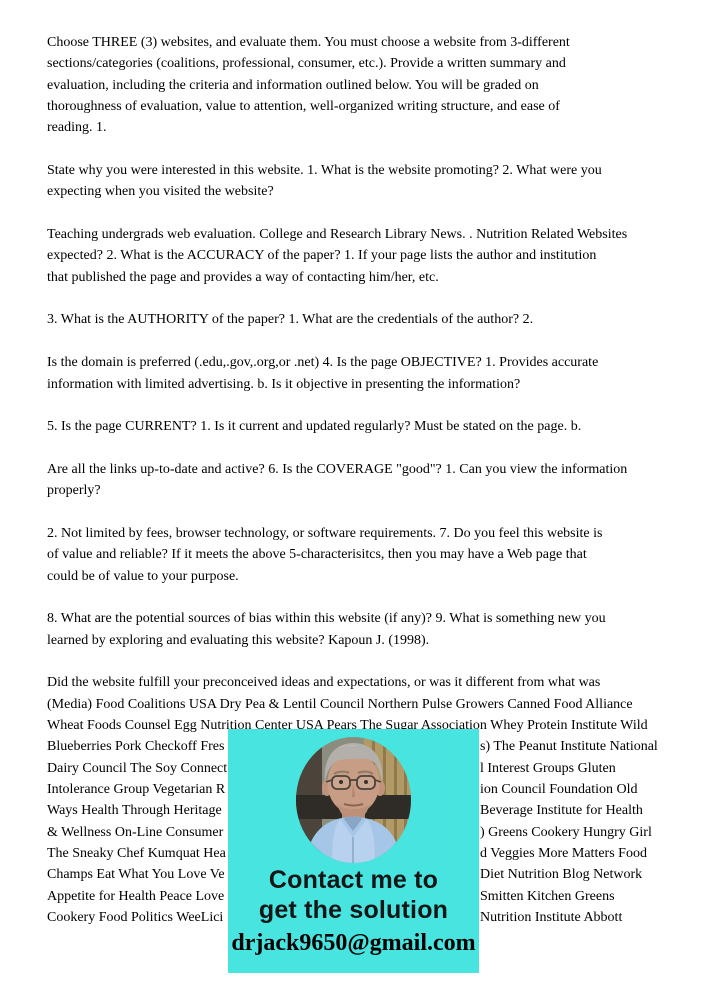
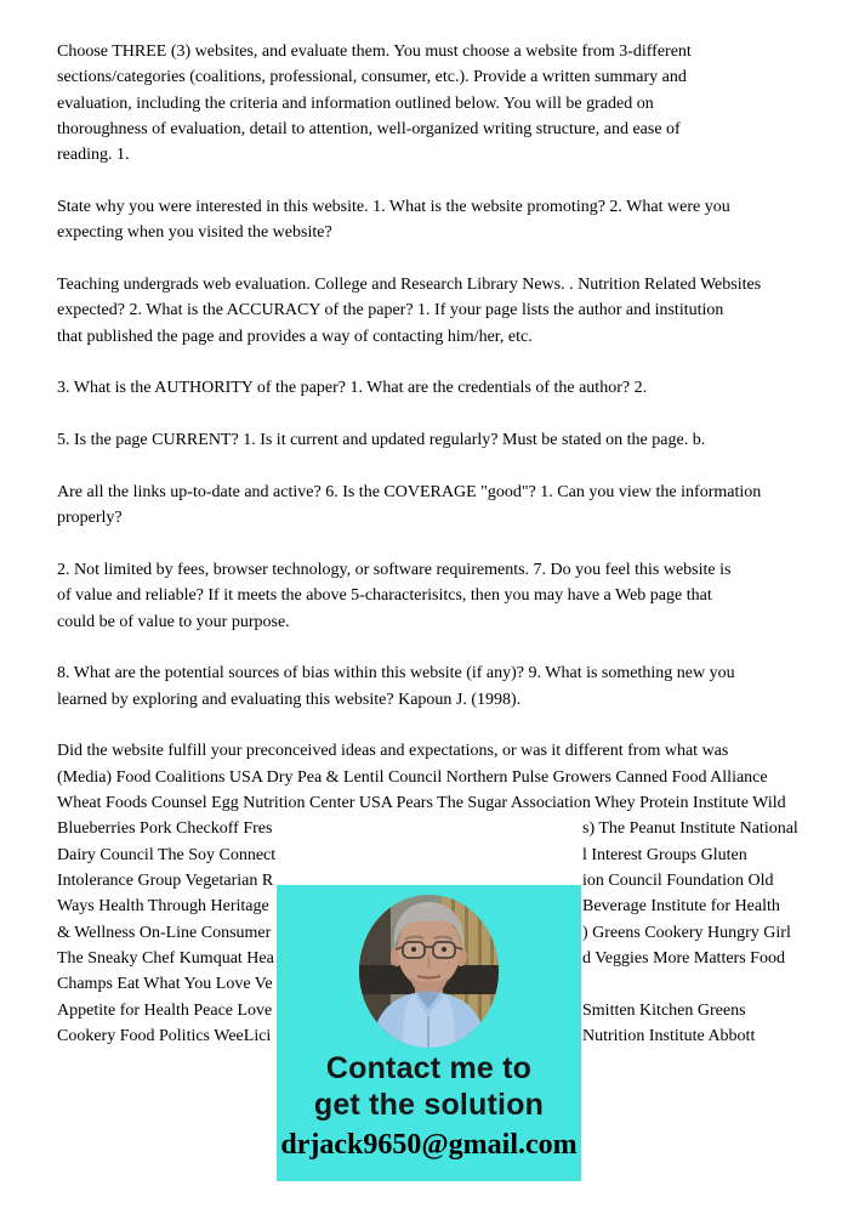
  Choose THREE (3) websites, and evaluate them. You must choose a website from 3-different
  sections/categories (coalitions, professional, consumer, etc.). Provide a written summary and
  evaluation, including the criteria and information outlined below. You will be graded on
- thoroughness of evaluation, value to attention, well-organized writing structure, and ease of
+ thoroughness of evaluation, detail to attention, well-organized writing structure, and ease of
  reading. 1.
  State why you were interested in this website. 1. What is the website promoting? 2. What were you
  expecting when you visited the website?
  Teaching undergrads web evaluation. College and Research Library News. . Nutrition Related Websites
  expected? 2. What is the ACCURACY of the paper? 1. If your page lists the author and institution
  that published the page and provides a way of contacting him/her, etc.
  3. What is the AUTHORITY of the paper? 1. What are the credentials of the author? 2.
- Is the domain is preferred (.edu,.gov,.org,or .net) 4. Is the page OBJECTIVE? 1. Provides accurate
- information with limited advertising. b. Is it objective in presenting the information?
  5. Is the page CURRENT? 1. Is it current and updated regularly? Must be stated on the page. b.
  Are all the links up-to-date and active? 6. Is the COVERAGE "good"? 1. Can you view the information
  properly?
  2. Not limited by fees, browser technology, or software requirements. 7. Do you feel this website is
  of value and reliable? If it meets the above 5-characterisitcs, then you may have a Web page that
  could be of value to your purpose.
  8. What are the potential sources of bias within this website (if any)? 9. What is something new you
  learned by exploring and evaluating this website? Kapoun J. (1998).
  Did the website fulfill your preconceived ideas and expectations, or was it different from what was
  (Media) Food Coalitions USA Dry Pea & Lentil Council Northern Pulse Growers Canned Food Alliance
  Wheat Foods Counsel Egg Nutrition Center USA Pears The Sugar Association Whey Protein Institute Wild
  Blueberries Pork Checkoff Fres
  s) The Peanut Institute National
  Dairy Council The Soy Connect
  l Interest Groups Gluten
  Intolerance Group Vegetarian R
  ion Council Foundation Old
  Ways Health Through Heritage
  Beverage Institute for Health
  & Wellness On-Line Consumer
  ) Greens Cookery Hungry Girl
  The Sneaky Chef Kumquat Hea
  d Veggies More Matters Food
  Champs Eat What You Love Ve
- Diet Nutrition Blog Network
  Appetite for Health Peace Love
  Smitten Kitchen Greens
  Cookery Food Politics WeeLici
  Nutrition Institute Abbott
  Contact me to
  get the solution
  drjack9650@gmail.com
